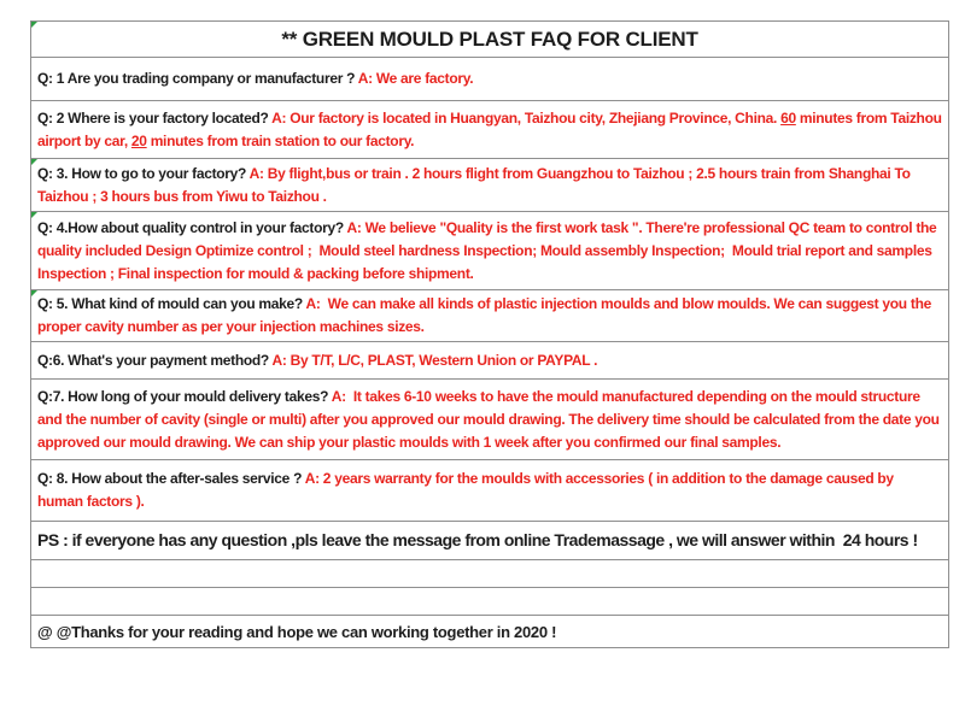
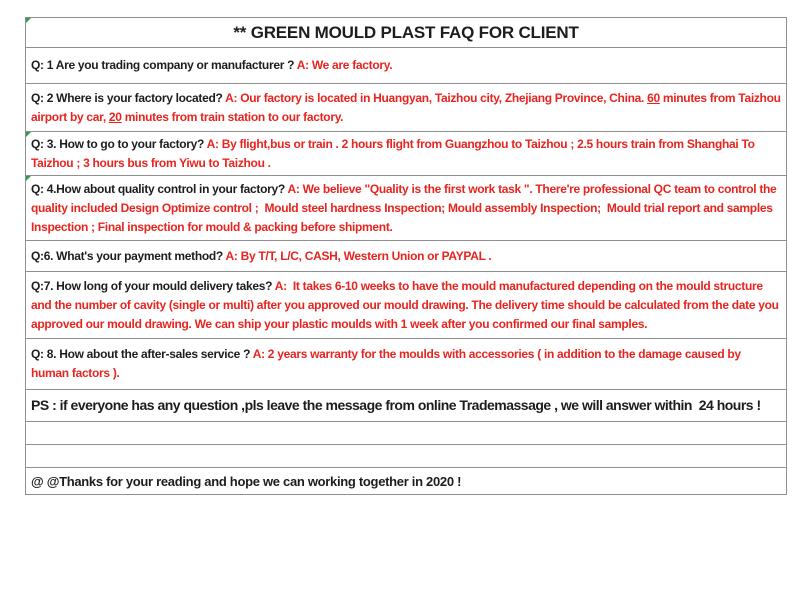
  ** GREEN MOULD PLAST FAQ FOR CLIENT
  Q: 1 Are you trading company or manufacturer ? A: We are factory.
  Q: 2 Where is your factory located? A: Our factory is located in Huangyan, Taizhou city, Zhejiang Province, China. 60 minutes from Taizhou airport by car, 20 minutes from train station to our factory.
  Q: 3. How to go to your factory? A: By flight,bus or train . 2 hours flight from Guangzhou to Taizhou ; 2.5 hours train from Shanghai To Taizhou ; 3 hours bus from Yiwu to Taizhou .
  Q: 4.How about quality control in your factory? A: We believe "Quality is the first work task ". There're professional QC team to control the quality included Design Optimize control ; Mould steel hardness Inspection; Mould assembly Inspection; Mould trial report and samples Inspection ; Final inspection for mould & packing before shipment.
- Q: 5. What kind of mould can you make? A: We can make all kinds of plastic injection moulds and blow moulds. We can suggest you the proper cavity number as per your injection machines sizes.
- Q:6. What's your payment method? A: By T/T, L/C, PLAST, Western Union or PAYPAL .
+ Q:6. What's your payment method? A: By T/T, L/C, CASH, Western Union or PAYPAL .
  Q:7. How long of your mould delivery takes? A: It takes 6-10 weeks to have the mould manufactured depending on the mould structure and the number of cavity (single or multi) after you approved our mould drawing. The delivery time should be calculated from the date you approved our mould drawing. We can ship your plastic moulds with 1 week after you confirmed our final samples.
  Q: 8. How about the after-sales service ? A: 2 years warranty for the moulds with accessories ( in addition to the damage caused by human factors ).
  PS : if everyone has any question ,pls leave the message from online Trademassage , we will answer within 24 hours !
  @ @Thanks for your reading and hope we can working together in 2020 !
